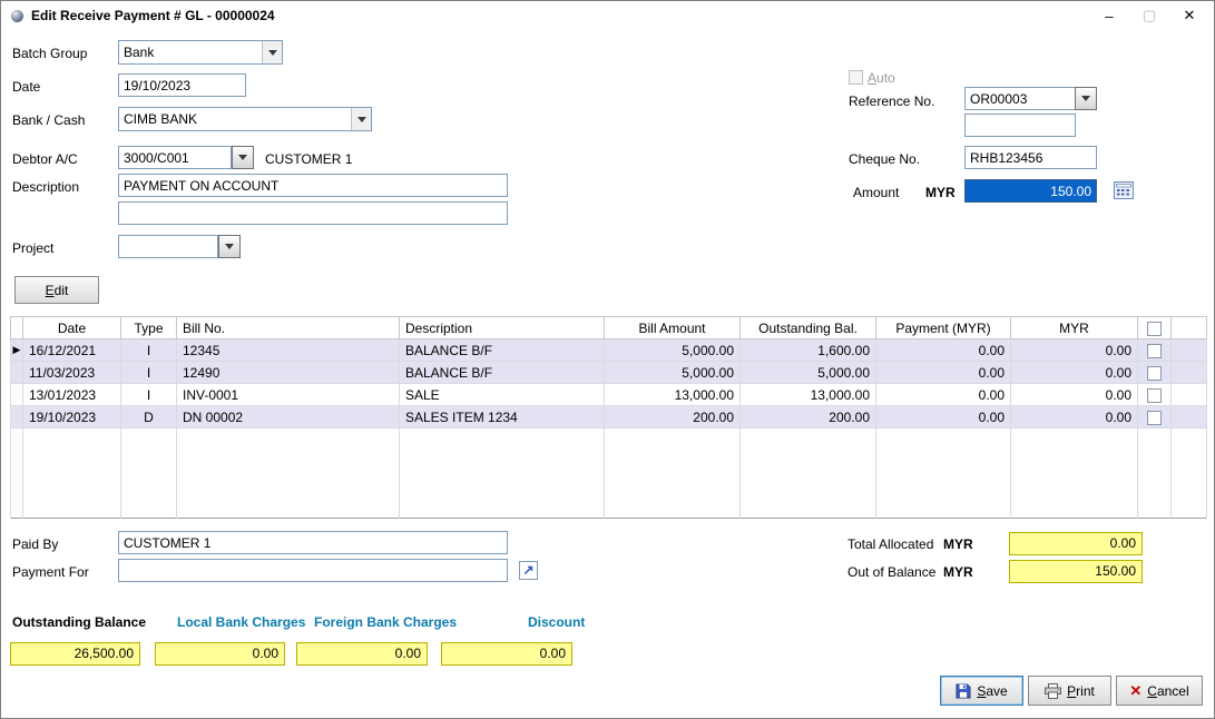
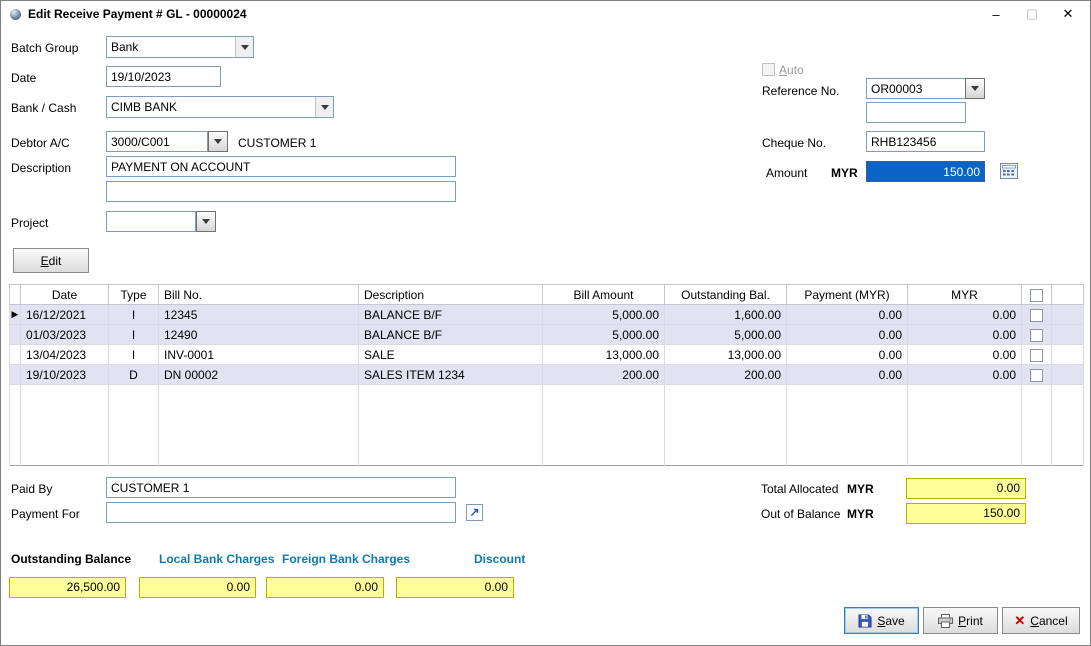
  Edit Receive Payment # GL - 00000024
  –
  ▢
  ✕
  Batch Group
  Bank
  Date
  19/10/2023
  Bank / Cash
  CIMB BANK
  Debtor A/C
  3000/C001
  CUSTOMER 1
  Description
  PAYMENT ON ACCOUNT
  Project
  Auto
  Reference No.
  OR00003
  Cheque No.
  RHB123456
  Amount
  MYR
  150.00
  Edit
  	Date	Type	Bill No.	Description	Bill Amount	Outstanding Bal.	Payment (MYR)	MYR
  ▶	16/12/2021	I	12345	BALANCE B/F	5,000.00	1,600.00	0.00	0.00
- 	11/03/2023	I	12490	BALANCE B/F	5,000.00	5,000.00	0.00	0.00
+ 	01/03/2023	I	12490	BALANCE B/F	5,000.00	5,000.00	0.00	0.00
- 	13/01/2023	I	INV-0001	SALE	13,000.00	13,000.00	0.00	0.00
+ 	13/04/2023	I	INV-0001	SALE	13,000.00	13,000.00	0.00	0.00
  	19/10/2023	D	DN 00002	SALES ITEM 1234	200.00	200.00	0.00	0.00
  Paid By
  CUSTOMER 1
  Payment For
  ↗
  Total Allocated
  MYR
  0.00
  Out of Balance
  MYR
  150.00
  Outstanding Balance
  Local Bank Charges
  Foreign Bank Charges
  Discount
  26,500.00
  0.00
  0.00
  0.00
  Save
  Print
  ✕
  Cancel
